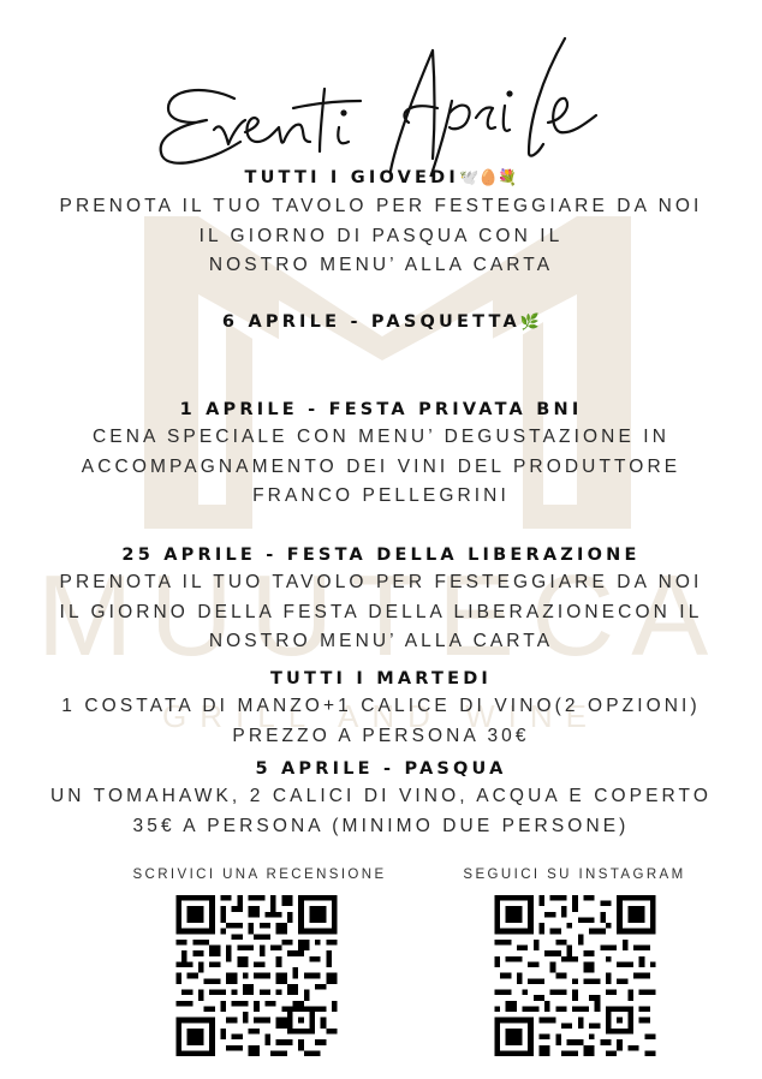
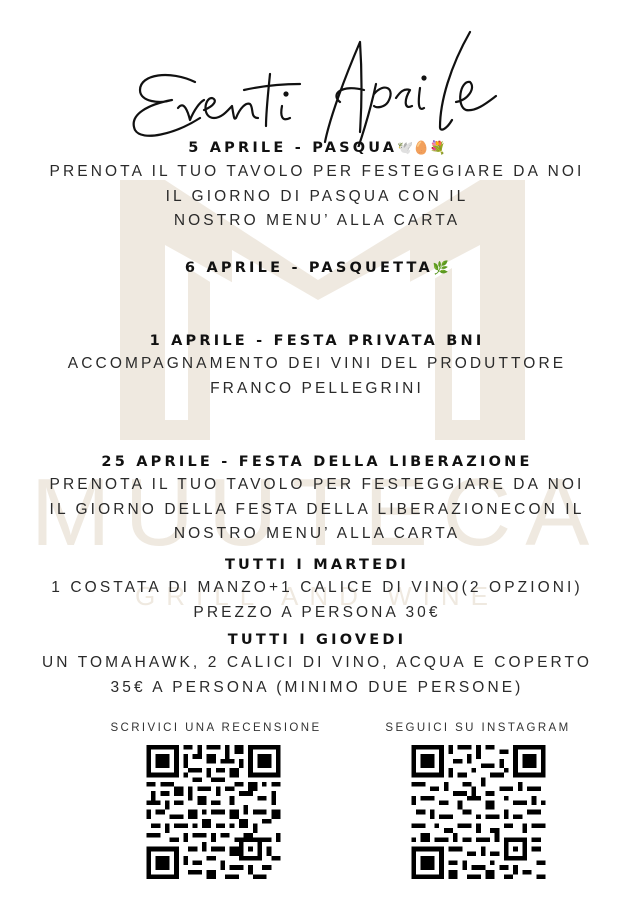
  MUUTECA
  GRILL AND WINE
- TUTTI I GIOVEDI🕊️🥚💐
+ 5 APRILE - PASQUA🕊️🥚💐
  PRENOTA IL TUO TAVOLO PER FESTEGGIARE DA NOI
  IL GIORNO DI PASQUA CON IL
  NOSTRO MENU’ ALLA CARTA
  6 APRILE - PASQUETTA🌿
  1 APRILE - FESTA PRIVATA BNI
- CENA SPECIALE CON MENU’ DEGUSTAZIONE IN
  ACCOMPAGNAMENTO DEI VINI DEL PRODUTTORE
  FRANCO PELLEGRINI
  25 APRILE - FESTA DELLA LIBERAZIONE
  PRENOTA IL TUO TAVOLO PER FESTEGGIARE DA NOI
  IL GIORNO DELLA FESTA DELLA LIBERAZIONECON IL
  NOSTRO MENU’ ALLA CARTA
  TUTTI I MARTEDI
  1 COSTATA DI MANZO+1 CALICE DI VINO(2 OPZIONI)
  PREZZO A PERSONA 30€
- 5 APRILE - PASQUA
+ TUTTI I GIOVEDI
  UN TOMAHAWK, 2 CALICI DI VINO, ACQUA E COPERTO
  35€ A PERSONA (MINIMO DUE PERSONE)
  SCRIVICI UNA RECENSIONE
  SEGUICI SU INSTAGRAM
